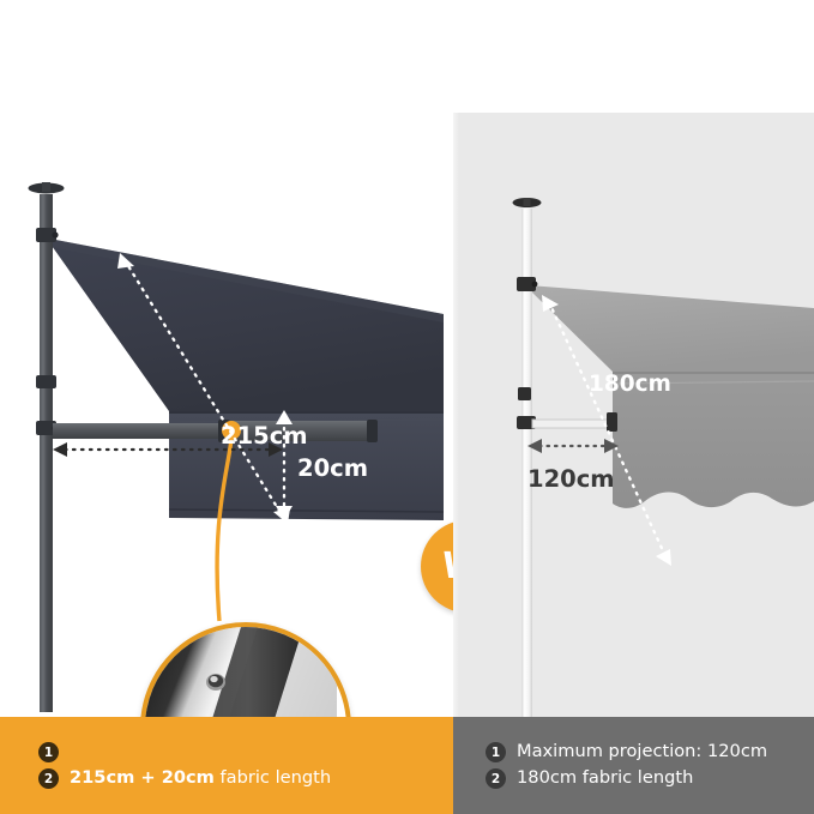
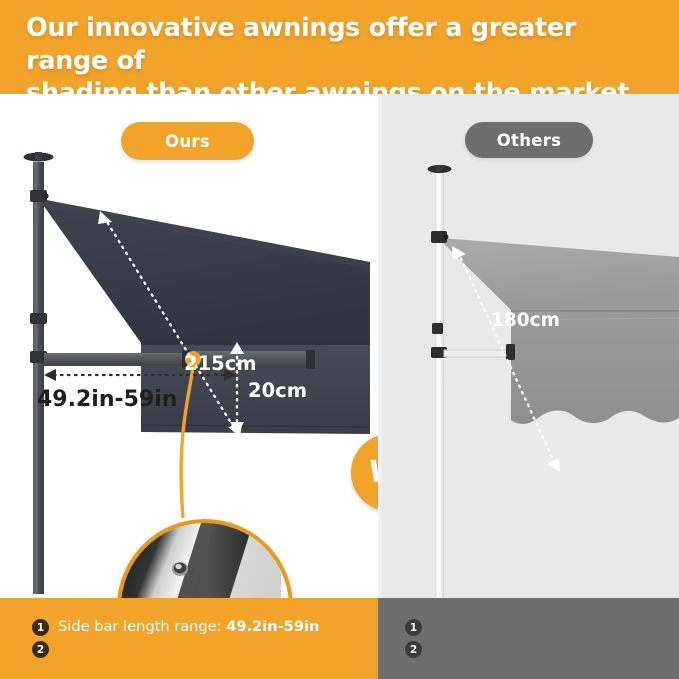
+ Our innovative awnings offer a greater range of
+ Ours
  215cm
  20cm
+ 49.2in-59in
+ Others
  180cm
- 120cm
  1
+ Side bar length range: 49.2in-59in
  2
- 215cm + 20cm fabric length
  1
- Maximum projection: 120cm
  2
- 180cm fabric length
